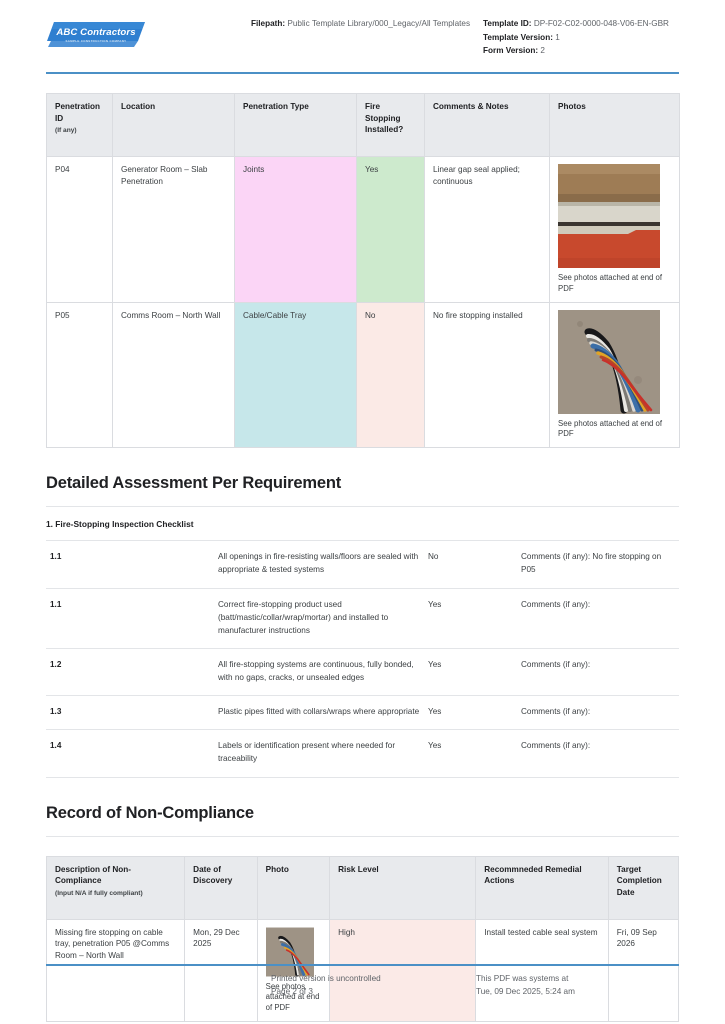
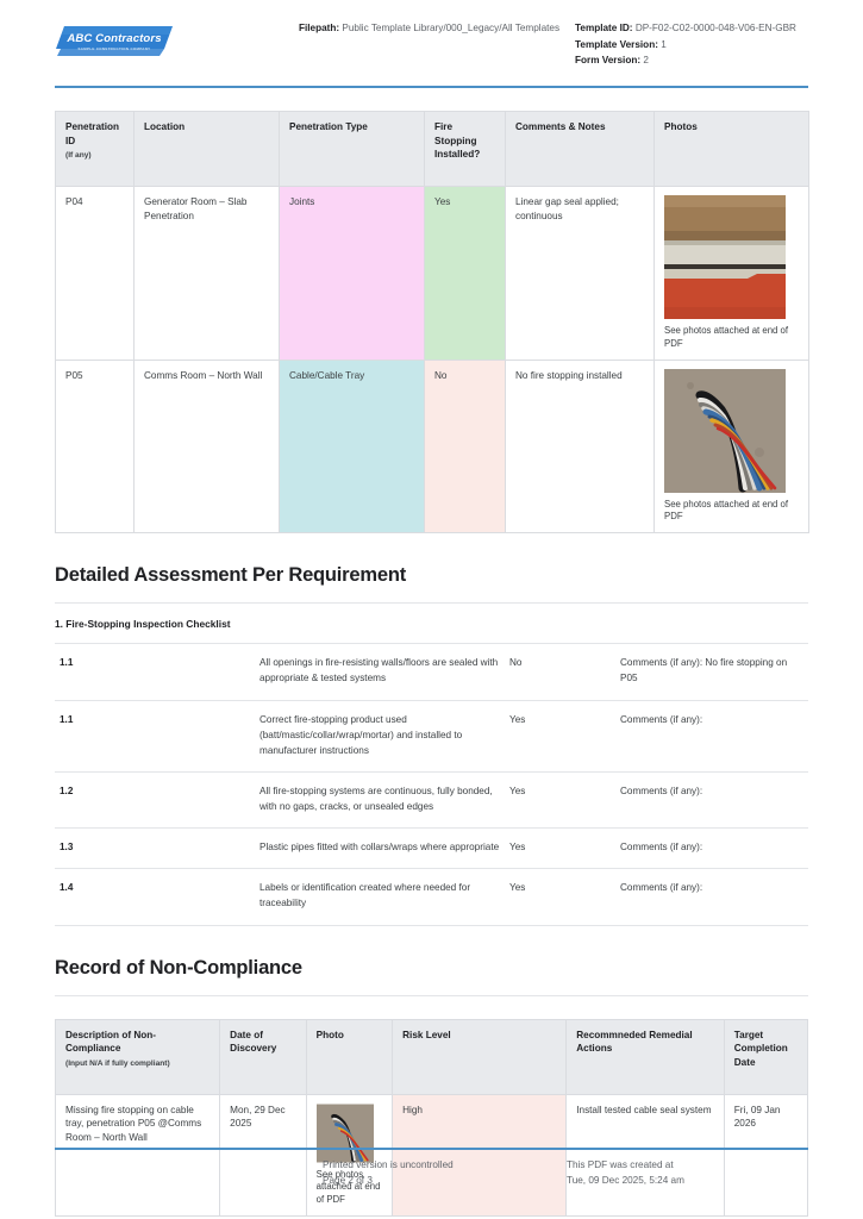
  ABC Contractors
  Filepath: Public Template Library/000_Legacy/All Templates
  Template ID: DP-F02-C02-0000-048-V06-EN-GBR
  Template Version: 1
  Form Version: 2
  Penetration ID	Location	Penetration Type	Fire Stopping Installed?	Comments & Notes	Photos
  P04	Generator Room – Slab Penetration	Joints	Yes	Linear gap seal applied; continuous	See photos attached at end of PDF
  P05	Comms Room – North Wall	Cable/Cable Tray	No	No fire stopping installed	See photos attached at end of PDF
  Detailed Assessment Per Requirement
  1. Fire-Stopping Inspection Checklist
  1.1	All openings in fire-resisting walls/floors are sealed with appropriate & tested systems	No	Comments (if any): No fire stopping on P05
  1.1	Correct fire-stopping product used (batt/mastic/collar/wrap/mortar) and installed to manufacturer instructions	Yes	Comments (if any):
  1.2	All fire-stopping systems are continuous, fully bonded, with no gaps, cracks, or unsealed edges	Yes	Comments (if any):
  1.3	Plastic pipes fitted with collars/wraps where appropriate	Yes	Comments (if any):
- 1.4	Labels or identification present where needed for traceability	Yes	Comments (if any):
+ 1.4	Labels or identification created where needed for traceability	Yes	Comments (if any):
  Record of Non-Compliance
  Description of Non-Compliance	Date of Discovery	Photo	Risk Level	Recommneded Remedial Actions	Target Completion Date
- Missing fire stopping on cable tray, penetration P05 @Comms Room – North Wall	Mon, 29 Dec 2025	See photos attached at end of PDF	High	Install tested cable seal system	Fri, 09 Sep 2026
+ Missing fire stopping on cable tray, penetration P05 @Comms Room – North Wall	Mon, 29 Dec 2025	See photos attached at end of PDF	High	Install tested cable seal system	Fri, 09 Jan 2026
  Printed version is uncontrolled
  Page 2 of 3
- This PDF was systems at
+ This PDF was created at
  Tue, 09 Dec 2025, 5:24 am
